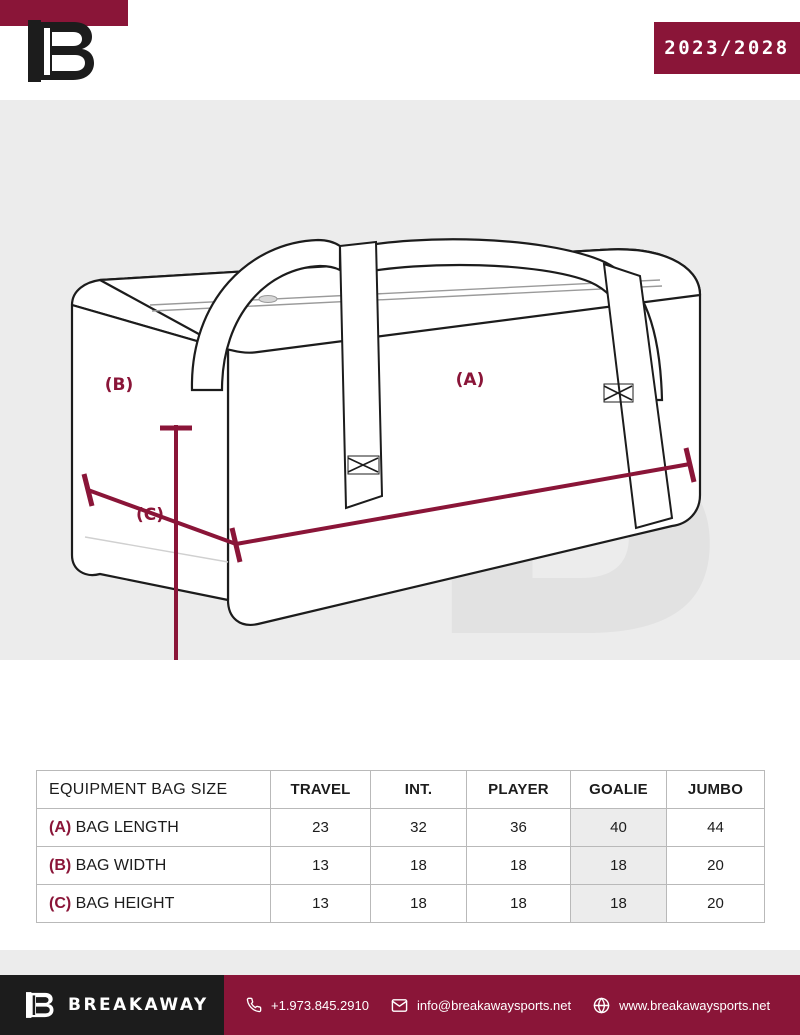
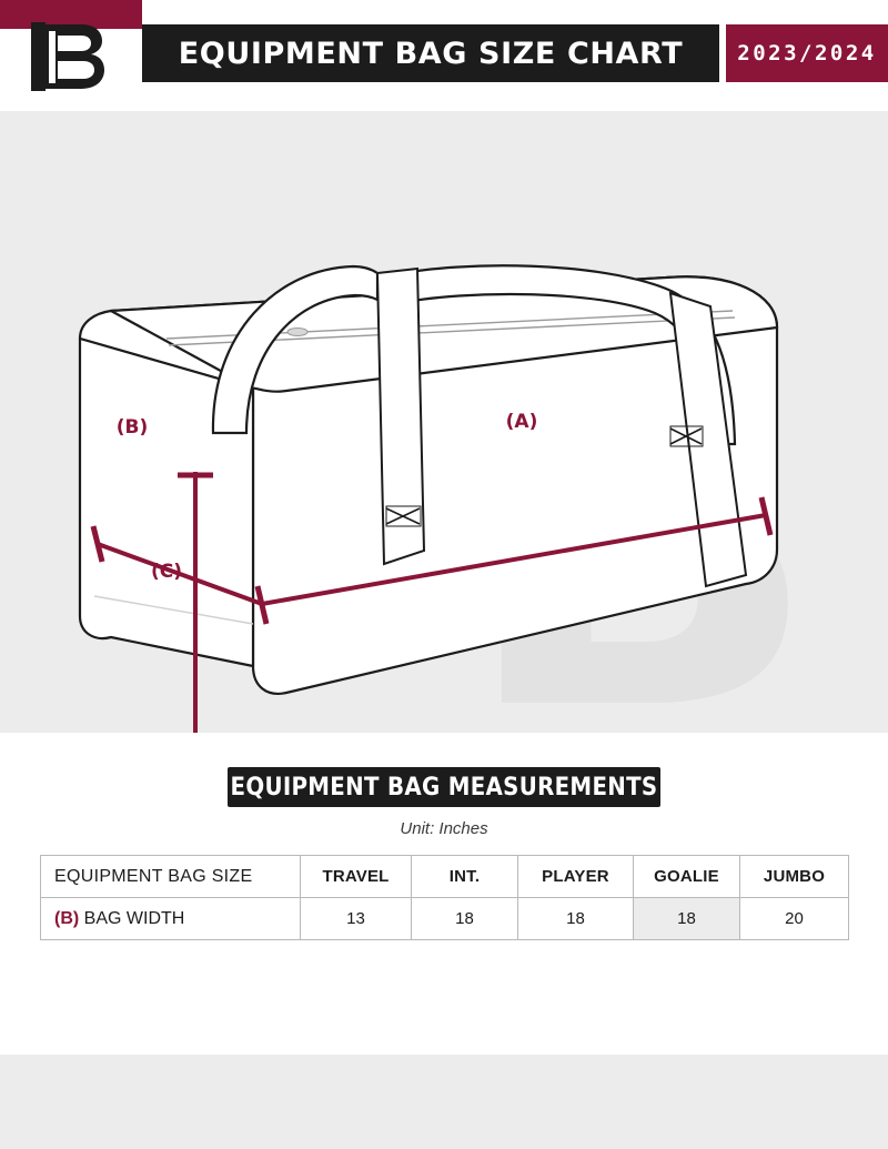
+ EQUIPMENT BAG SIZE CHART
- 2023/2028
+ 2023/2024
  (A)
  (B)
  (C)
+ EQUIPMENT BAG MEASUREMENTS
+ Unit: Inches
  EQUIPMENT BAG SIZE	TRAVEL	INT.	PLAYER	GOALIE	JUMBO
- (A) BAG LENGTH	23	32	36	40	44
  (B) BAG WIDTH	13	18	18	18	20
- (C) BAG HEIGHT	13	18	18	18	20
- BREAKAWAY
- +1.973.845.2910
- info@breakawaysports.net
- www.breakawaysports.net
